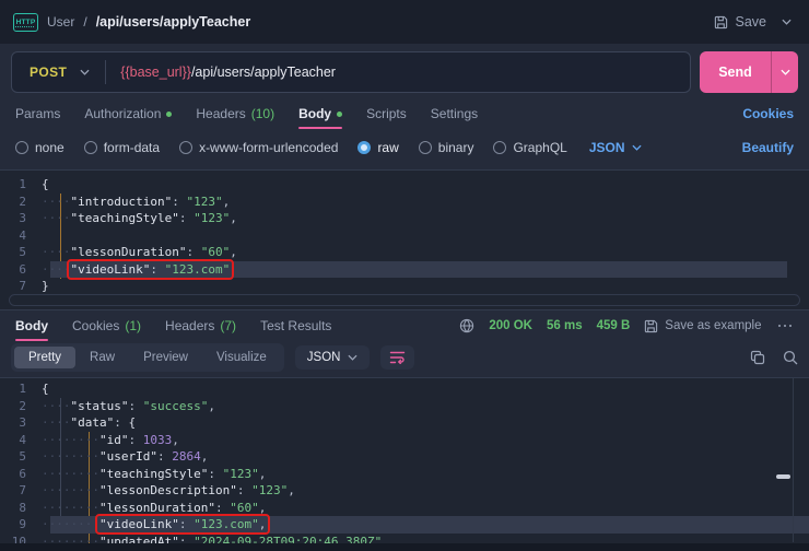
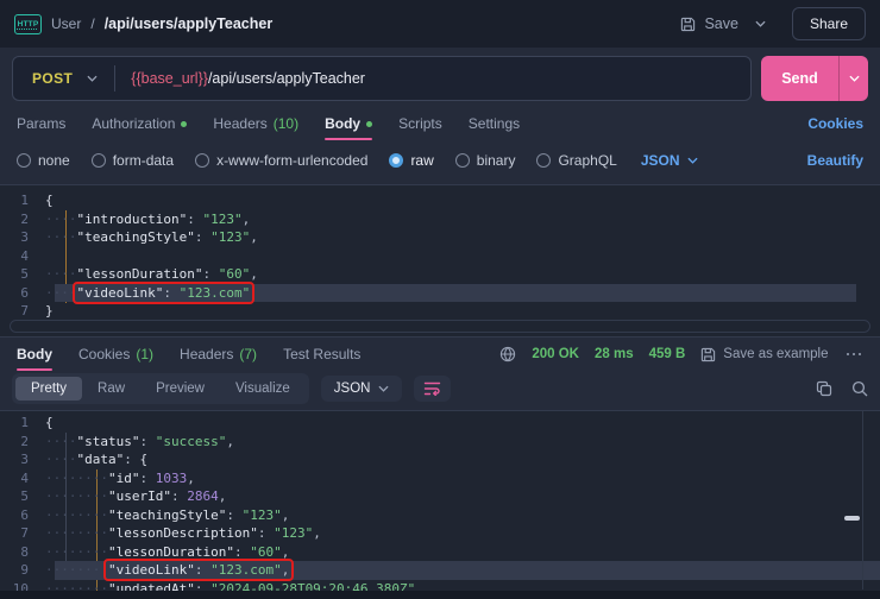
  User
  /
  /api/users/applyTeacher
  Save
+ Share
  POST
  {{base_url}}/api/users/applyTeacher
  Send
  Params
  Authorization
  Headers
  (10)
  Body
  Scripts
  Settings
  Cookies
  none
  form-data
  x-www-form-urlencoded
  raw
  binary
  GraphQL
  JSON
  Beautify
  1
  {
  2
  ····"introduction": "123",
  3
  ····"teachingStyle": "123",
  4
  5
  ····"lessonDuration": "60",
  6
  ····"videoLink": "123.com"
  7
  }
  Body
  Cookies
  (1)
  Headers
  (7)
  Test Results
  200 OK
- 56 ms
+ 28 ms
  459 B
  Save as example
  Pretty
  Raw
  Preview
  Visualize
  JSON
  1
  {
  2
  ····"status": "success",
  3
  ····"data": {
  4
  ········"id": 1033,
  5
  ········"userId": 2864,
  6
  ········"teachingStyle": "123",
  7
  ········"lessonDescription": "123",
  8
  ········"lessonDuration": "60",
  9
  ········"videoLink": "123.com",
  10
  ········"updatedAt": "2024-09-28T09:20:46.380Z"
